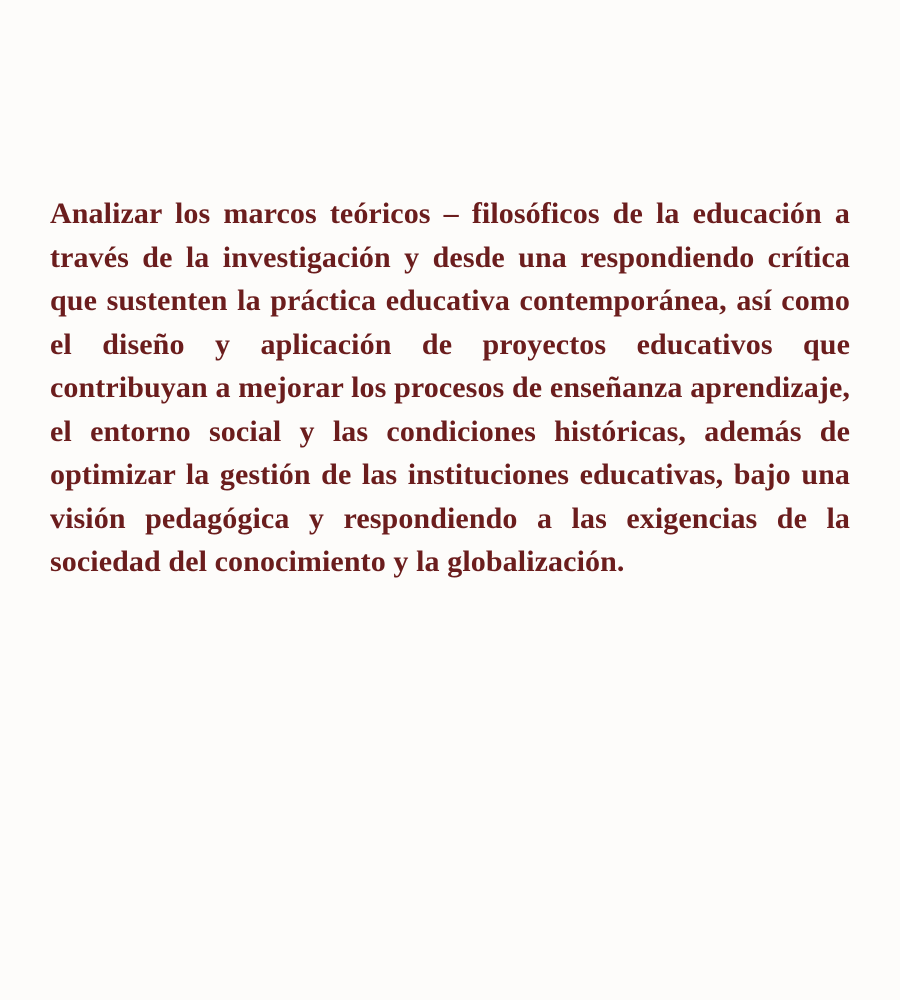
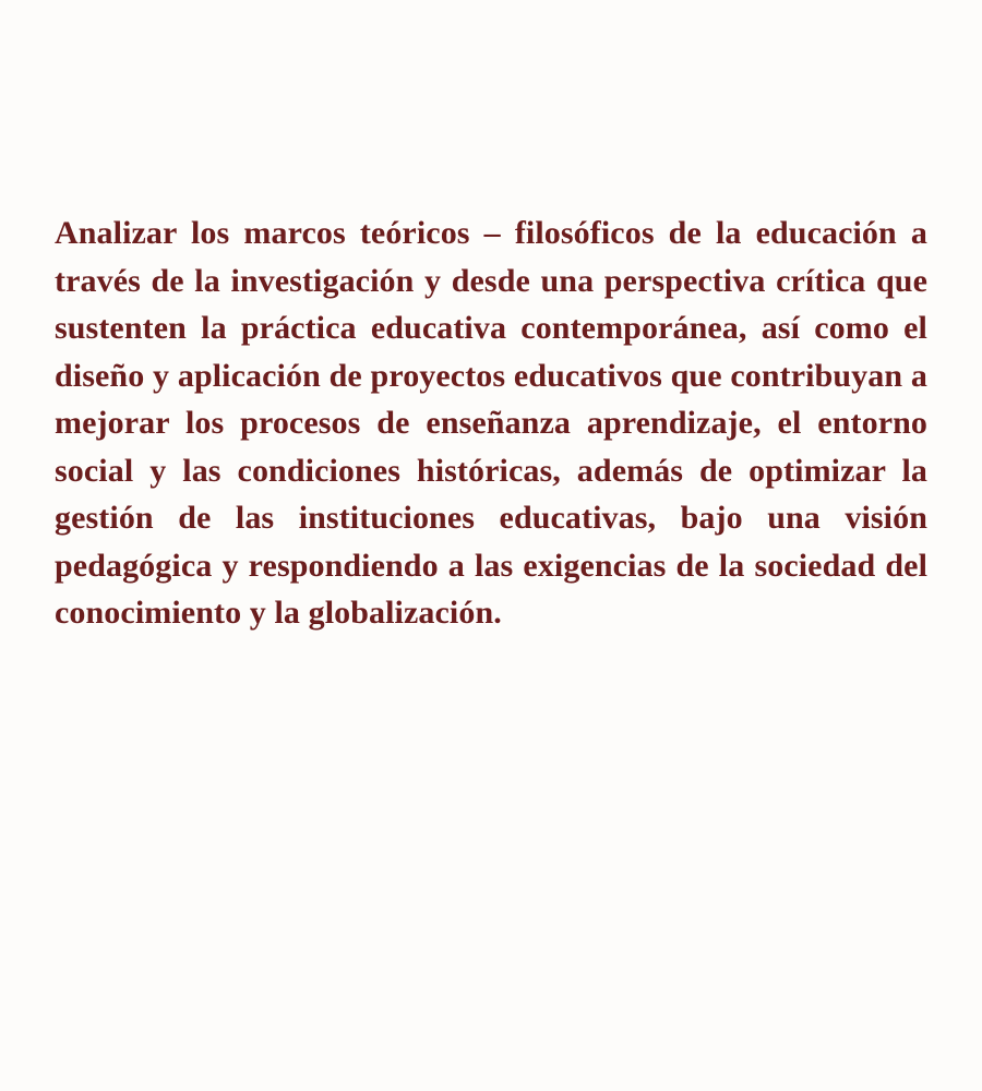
- Analizar los marcos teóricos – filosóficos de la educación a través de la investigación y desde una respondiendo crítica que sustenten la práctica educativa contemporánea, así como el diseño y aplicación de proyectos educativos que contribuyan a mejorar los procesos de enseñanza aprendizaje, el entorno social y las condiciones históricas, además de optimizar la gestión de las instituciones educativas, bajo una visión pedagógica y respondiendo a las exigencias de la sociedad del conocimiento y la globalización.
+ Analizar los marcos teóricos – filosóficos de la educación a través de la investigación y desde una perspectiva crítica que sustenten la práctica educativa contemporánea, así como el diseño y aplicación de proyectos educativos que contribuyan a mejorar los procesos de enseñanza aprendizaje, el entorno social y las condiciones históricas, además de optimizar la gestión de las instituciones educativas, bajo una visión pedagógica y respondiendo a las exigencias de la sociedad del conocimiento y la globalización.
